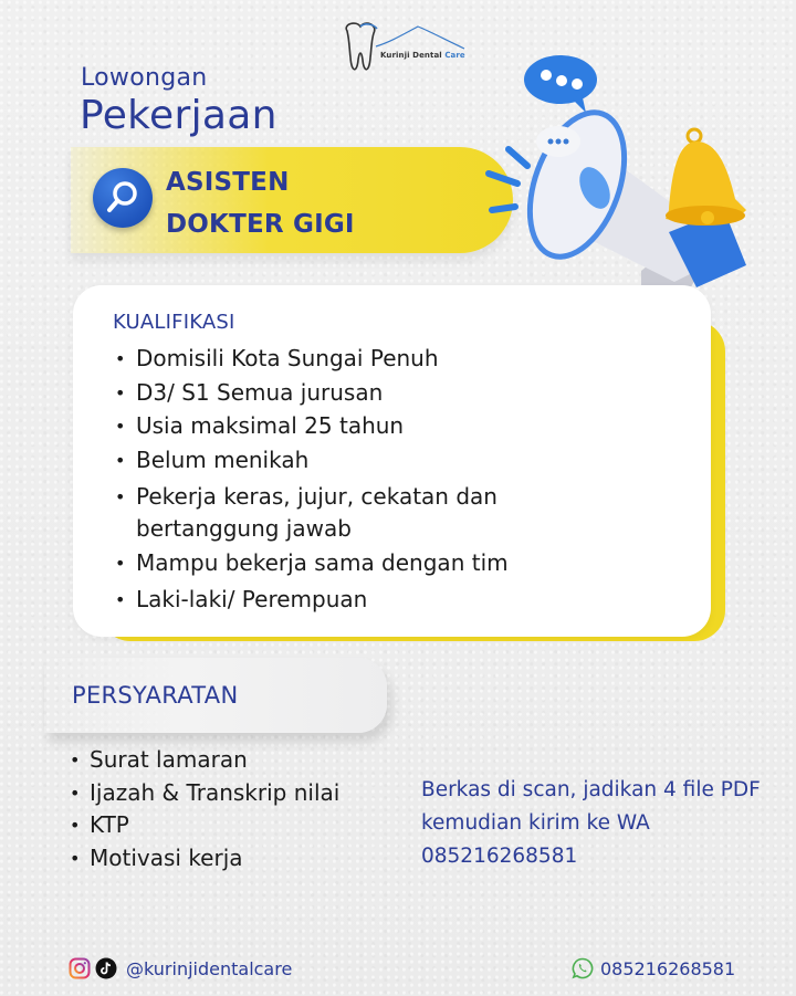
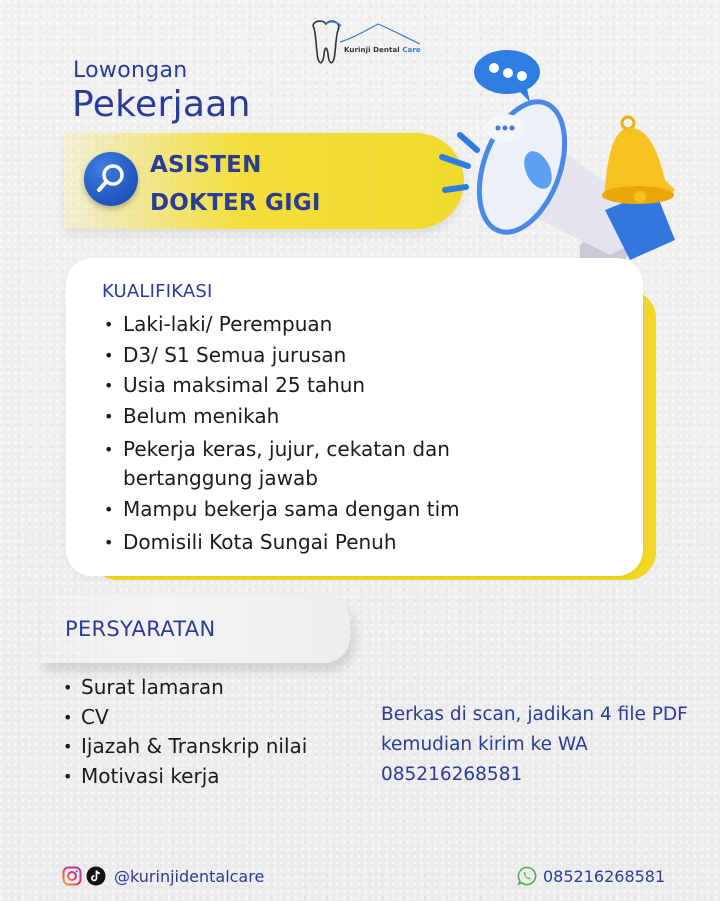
  Kurinji Dental Care
  Lowongan
  Pekerjaan
  ASISTEN
  DOKTER GIGI
  KUALIFIKASI
- Domisili Kota Sungai Penuh
+ Laki-laki/ Perempuan
  D3/ S1 Semua jurusan
  Usia maksimal 25 tahun
  Belum menikah
  Pekerja keras, jujur, cekatan dan bertanggung jawab
  Mampu bekerja sama dengan tim
- Laki-laki/ Perempuan
+ Domisili Kota Sungai Penuh
  PERSYARATAN
  Surat lamaran
+ CV
  Ijazah & Transkrip nilai
- KTP
  Motivasi kerja
  Berkas di scan, jadikan 4 file PDF kemudian kirim ke WA 085216268581
  @kurinjidentalcare
  085216268581
